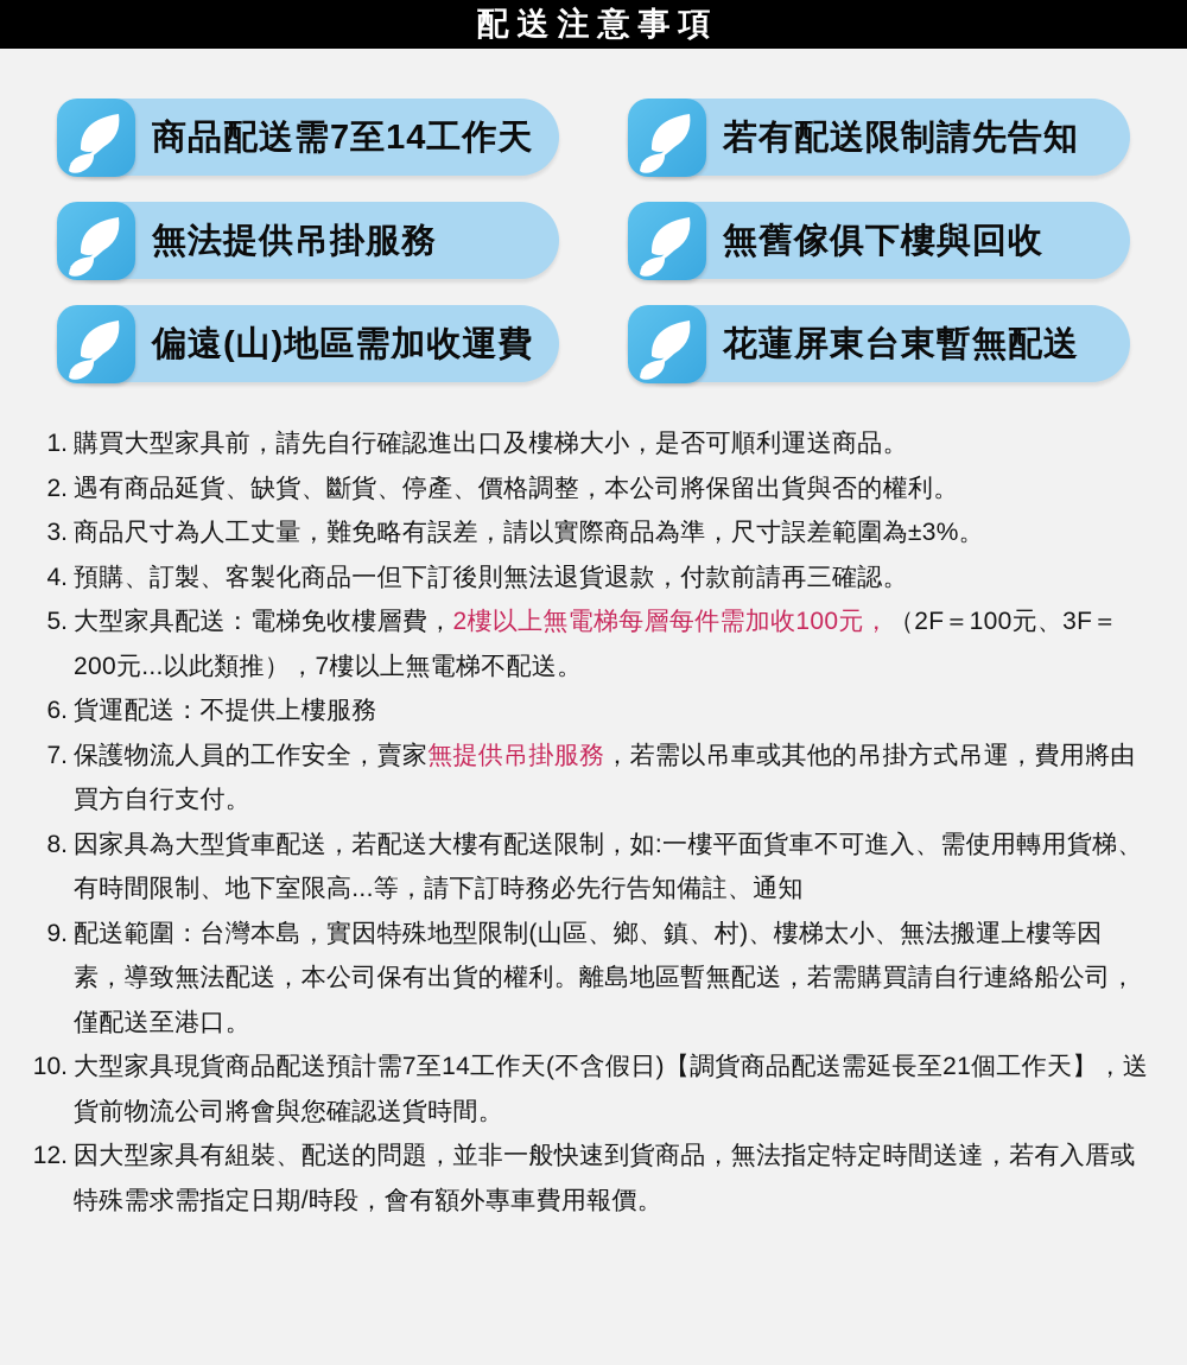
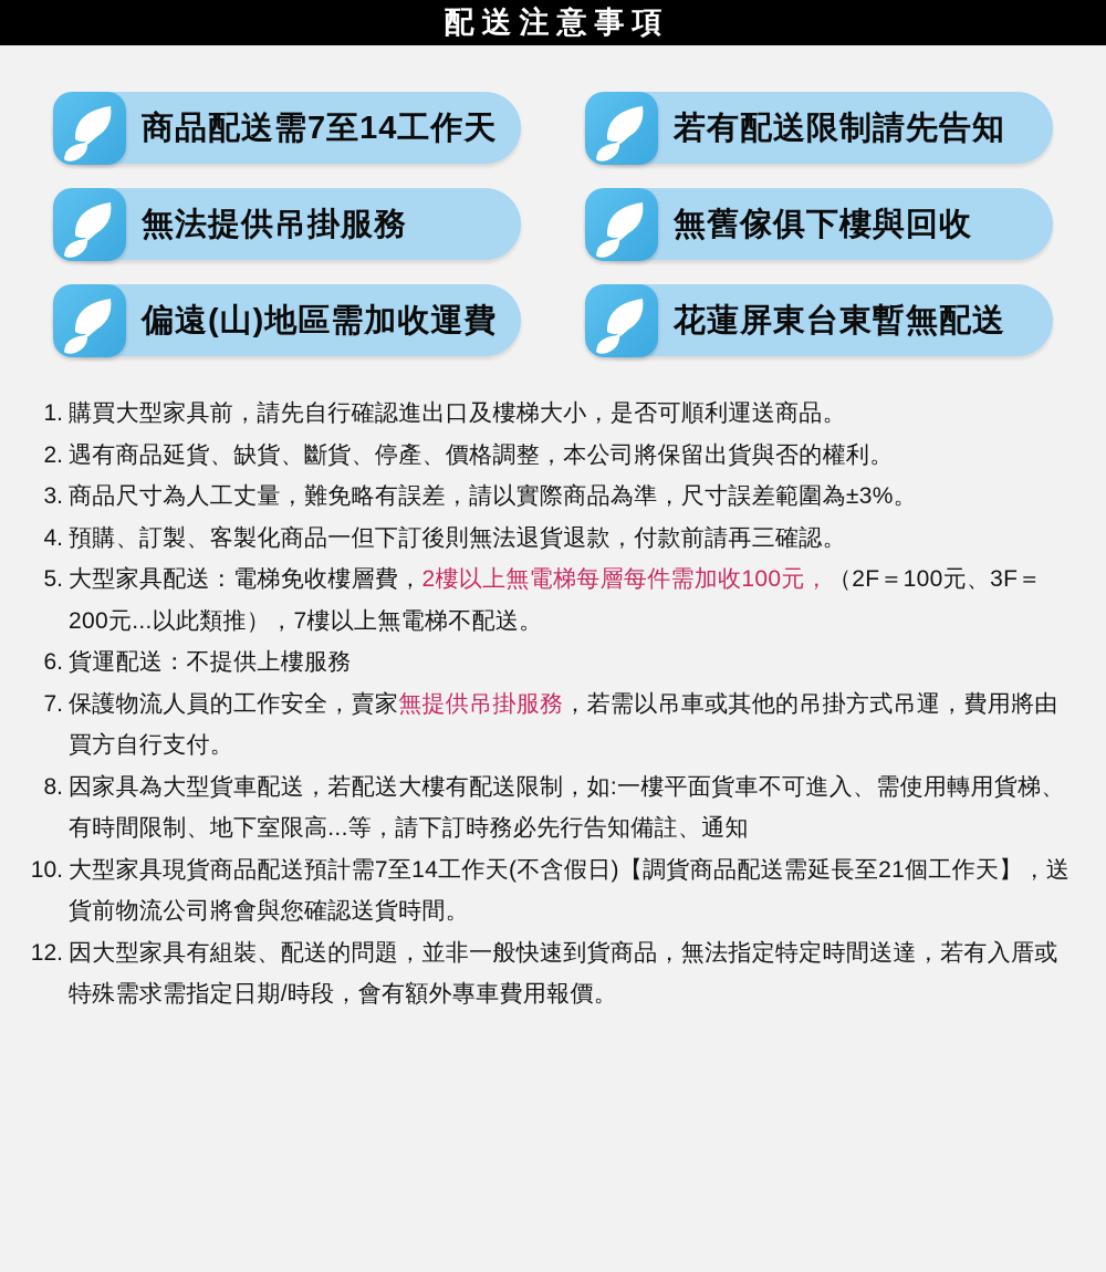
  配送注意事項
  商品配送需7至14工作天
  若有配送限制請先告知
  無法提供吊掛服務
  無舊傢俱下樓與回收
  偏遠(山)地區需加收運費
  花蓮屏東台東暫無配送
  1.
  購買大型家具前，請先自行確認進出口及樓梯大小，是否可順利運送商品。
  2.
  遇有商品延貨、缺貨、斷貨、停產、價格調整，本公司將保留出貨與否的權利。
  3.
  商品尺寸為人工丈量，難免略有誤差，請以實際商品為準，尺寸誤差範圍為±3%。
  4.
  預購、訂製、客製化商品一但下訂後則無法退貨退款，付款前請再三確認。
  5.
  大型家具配送：電梯免收樓層費，2樓以上無電梯每層每件需加收100元，（2F＝100元、3F＝200元...以此類推），7樓以上無電梯不配送。
  6.
  貨運配送：不提供上樓服務
  7.
  保護物流人員的工作安全，賣家無提供吊掛服務，若需以吊車或其他的吊掛方式吊運，費用將由買方自行支付。
  8.
  因家具為大型貨車配送，若配送大樓有配送限制，如:一樓平面貨車不可進入、需使用轉用貨梯、有時間限制、地下室限高...等，請下訂時務必先行告知備註、通知
- 9.
- 配送範圍：台灣本島，實因特殊地型限制(山區、鄉、鎮、村)、樓梯太小、無法搬運上樓等因素，導致無法配送，本公司保有出貨的權利。離島地區暫無配送，若需購買請自行連絡船公司，僅配送至港口。
  10.
  大型家具現貨商品配送預計需7至14工作天(不含假日)【調貨商品配送需延長至21個工作天】，送貨前物流公司將會與您確認送貨時間。
  12.
  因大型家具有組裝、配送的問題，並非一般快速到貨商品，無法指定特定時間送達，若有入厝或特殊需求需指定日期/時段，會有額外專車費用報價。
